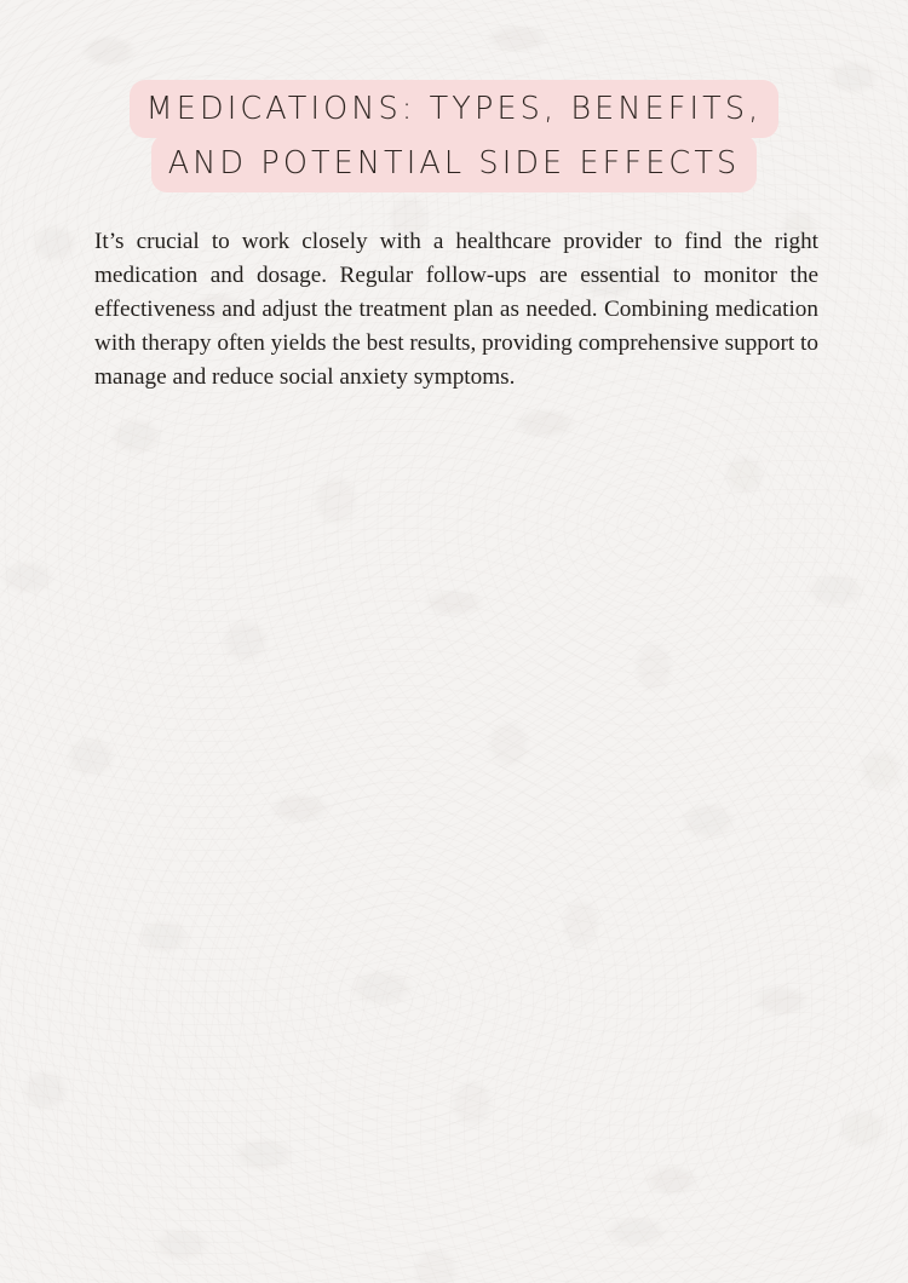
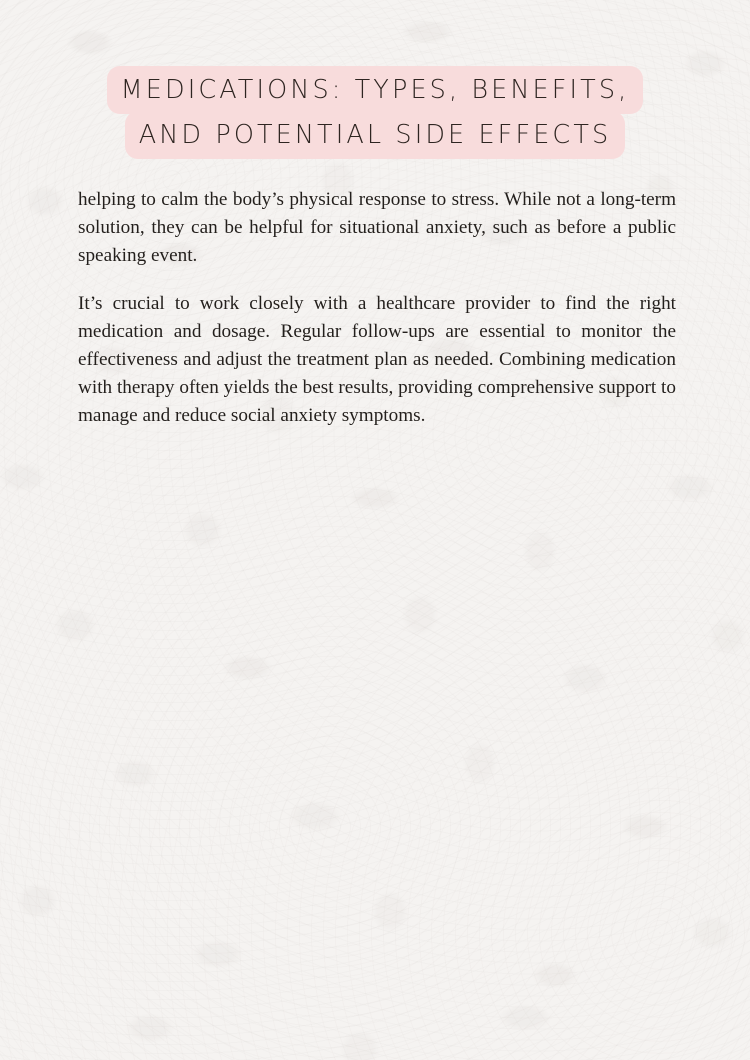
  MEDICATIONS: TYPES, BENEFITS,
  AND POTENTIAL SIDE EFFECTS
+ helping to calm the body’s physical response to stress. While not a long-term solution, they can be helpful for situational anxiety, such as before a public speaking event.
  It’s crucial to work closely with a healthcare provider to find the right medication and dosage. Regular follow-ups are essential to monitor the effectiveness and adjust the treatment plan as needed. Combining medication with therapy often yields the best results, providing comprehensive support to manage and reduce social anxiety symptoms.
